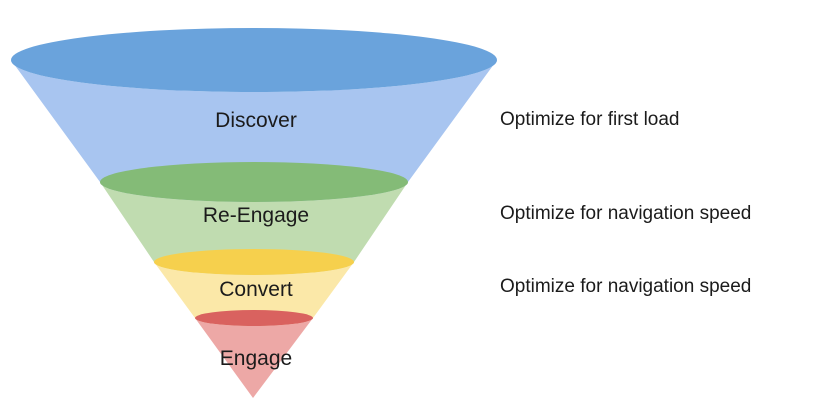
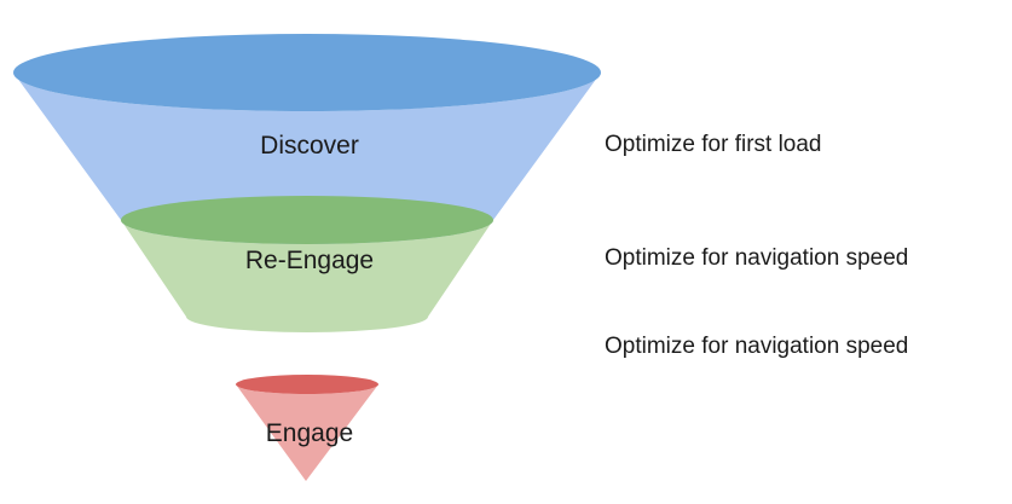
  Discover
  Re-Engage
- Convert
  Engage
  Optimize for first load
  Optimize for navigation speed
  Optimize for navigation speed
